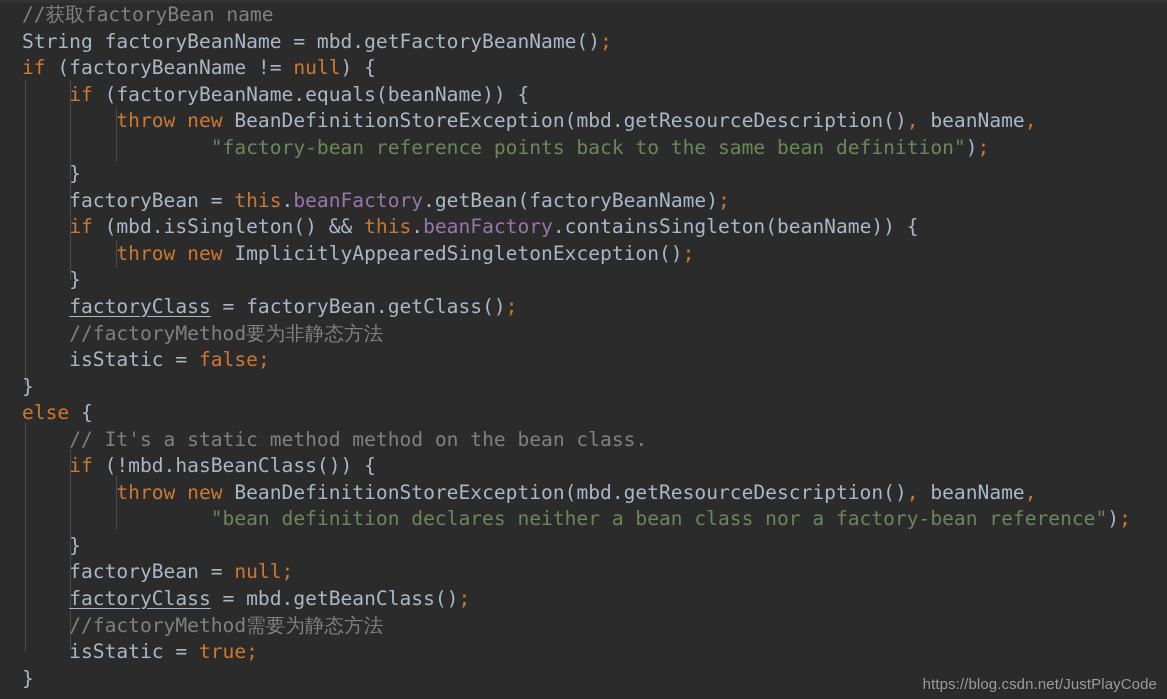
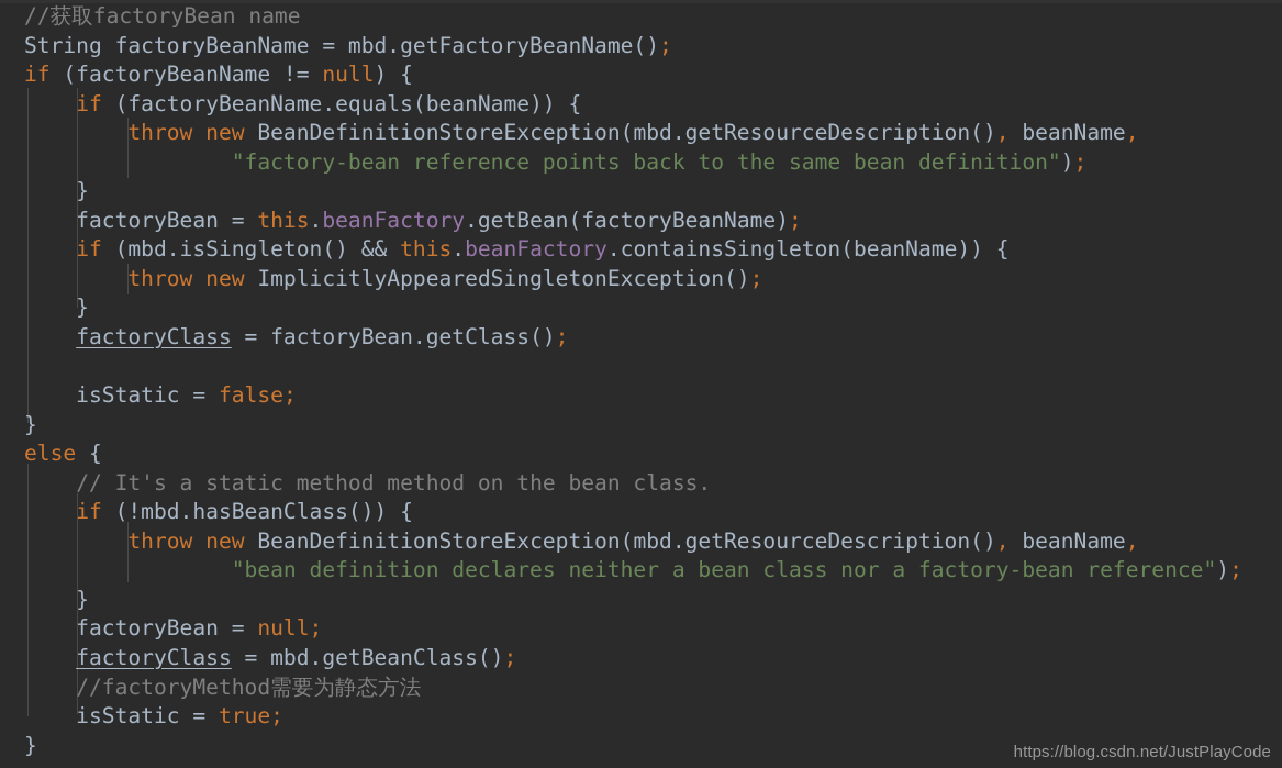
  //获取factoryBean name
  String factoryBeanName = mbd.getFactoryBeanName();
  if (factoryBeanName != null) {
  if (factoryBeanName.equals(beanName)) {
  throw new BeanDefinitionStoreException(mbd.getResourceDescription(), beanName,
  "factory-bean reference points back to the same bean definition");
  }
  factoryBean = this.beanFactory.getBean(factoryBeanName);
  if (mbd.isSingleton() && this.beanFactory.containsSingleton(beanName)) {
  throw new ImplicitlyAppearedSingletonException();
  }
  factoryClass = factoryBean.getClass();
- //factoryMethod要为非静态方法
  isStatic = false;
  }
  else {
  // It's a static method method on the bean class.
  if (!mbd.hasBeanClass()) {
  throw new BeanDefinitionStoreException(mbd.getResourceDescription(), beanName,
  "bean definition declares neither a bean class nor a factory-bean reference");
  }
  factoryBean = null;
  factoryClass = mbd.getBeanClass();
  //factoryMethod需要为静态方法
  isStatic = true;
  }
  https://blog.csdn.net/JustPlayCode
